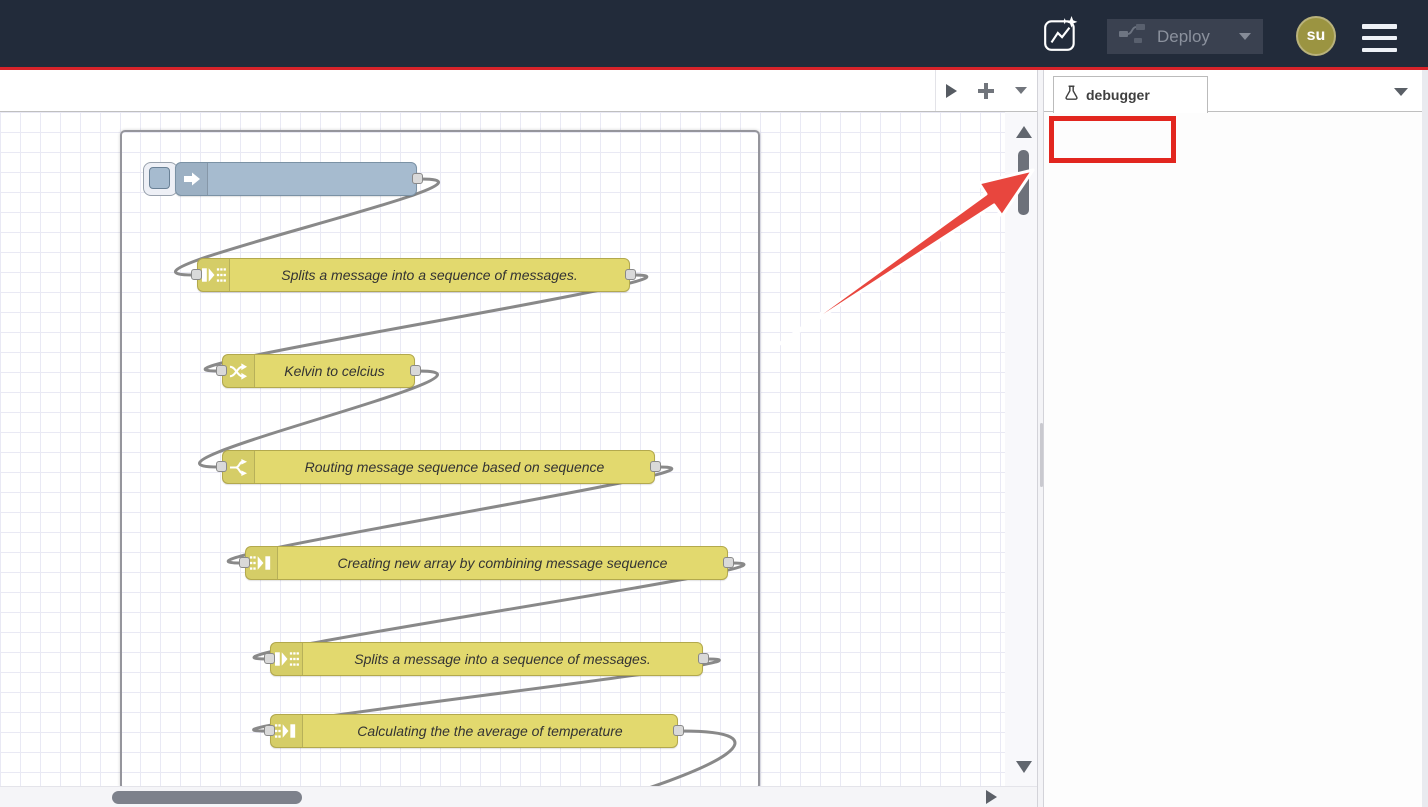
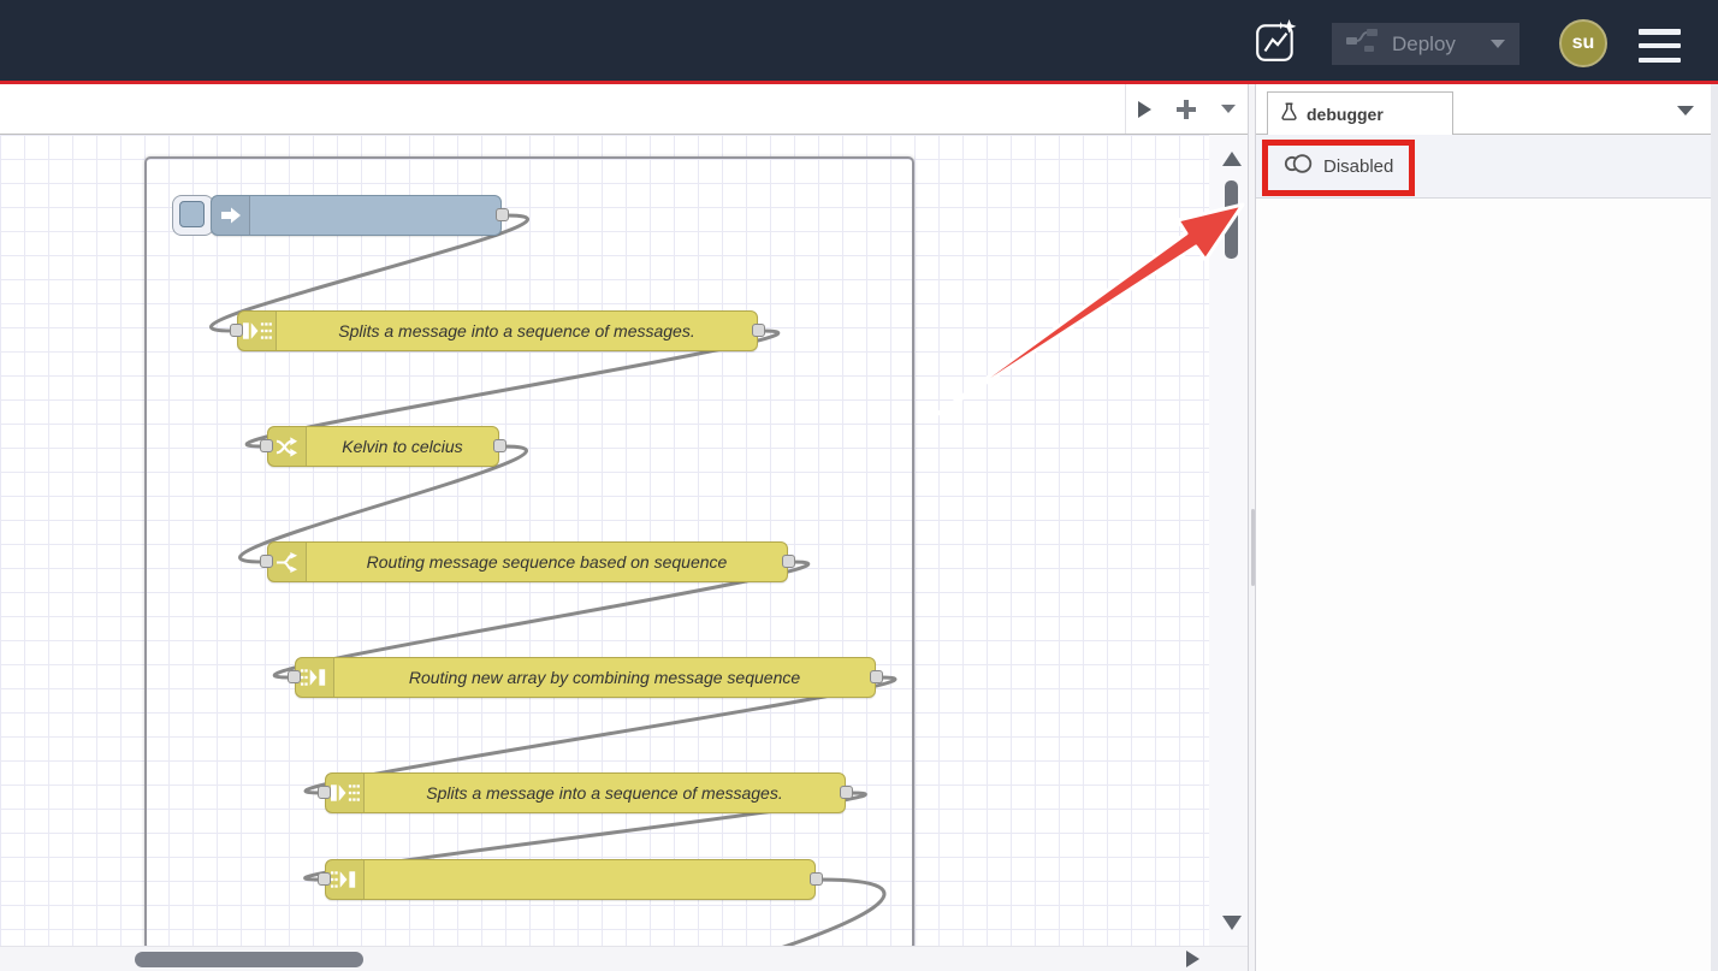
  Deploy
  su
  Splits a message into a sequence of messages.
  Kelvin to celcius
  Routing message sequence based on sequence
- Creating new array by combining message sequence
+ Routing new array by combining message sequence
  Splits a message into a sequence of messages.
- Calculating the the average of temperature
  debugger
+ Disabled
